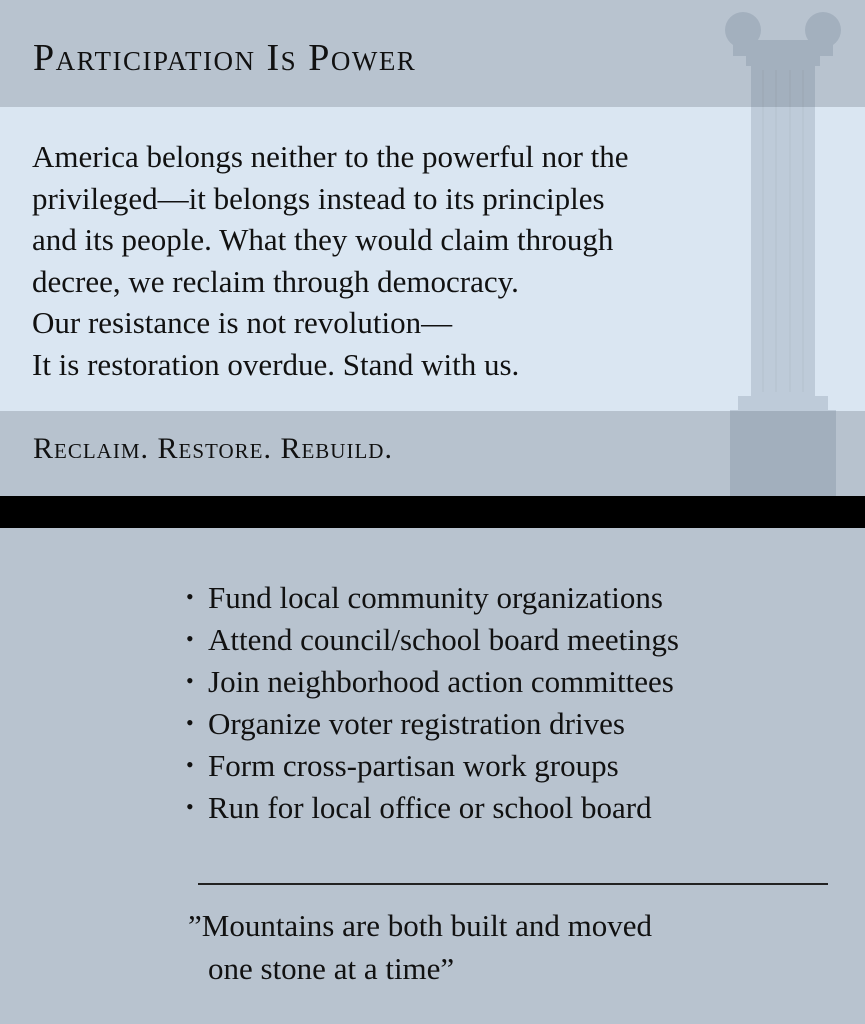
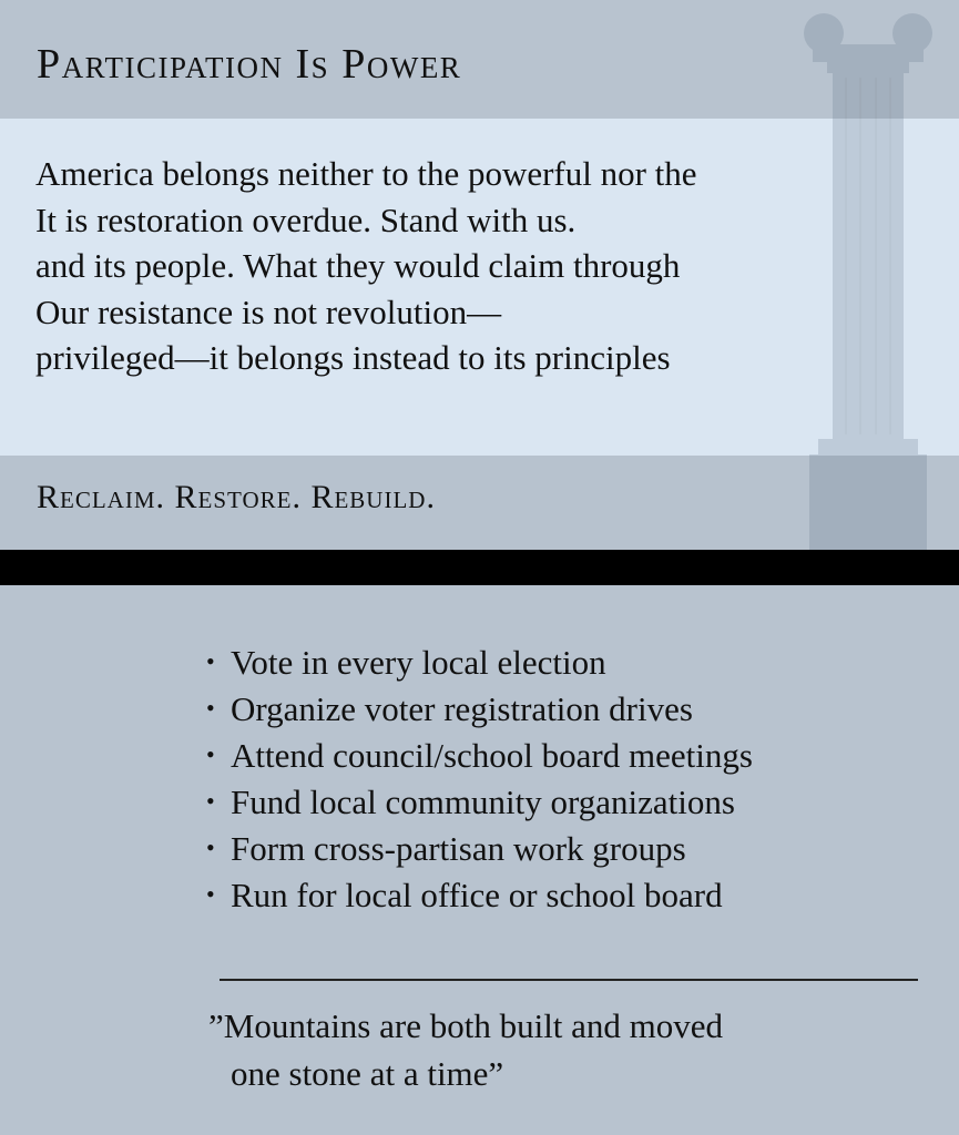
  Participation Is Power
  America belongs neither to the powerful nor the
- privileged—it belongs instead to its principles
+ It is restoration overdue. Stand with us.
  and its people. What they would claim through
- decree, we reclaim through democracy.
  Our resistance is not revolution—
- It is restoration overdue. Stand with us.
+ privileged—it belongs instead to its principles
  Reclaim. Restore. Rebuild.
+ • Vote in every local election
- • Fund local community organizations
+ • Organize voter registration drives
  • Attend council/school board meetings
- • Join neighborhood action committees
- • Organize voter registration drives
+ • Fund local community organizations
  • Form cross-partisan work groups
  • Run for local office or school board
  ”Mountains are both built and moved
  one stone at a time”
